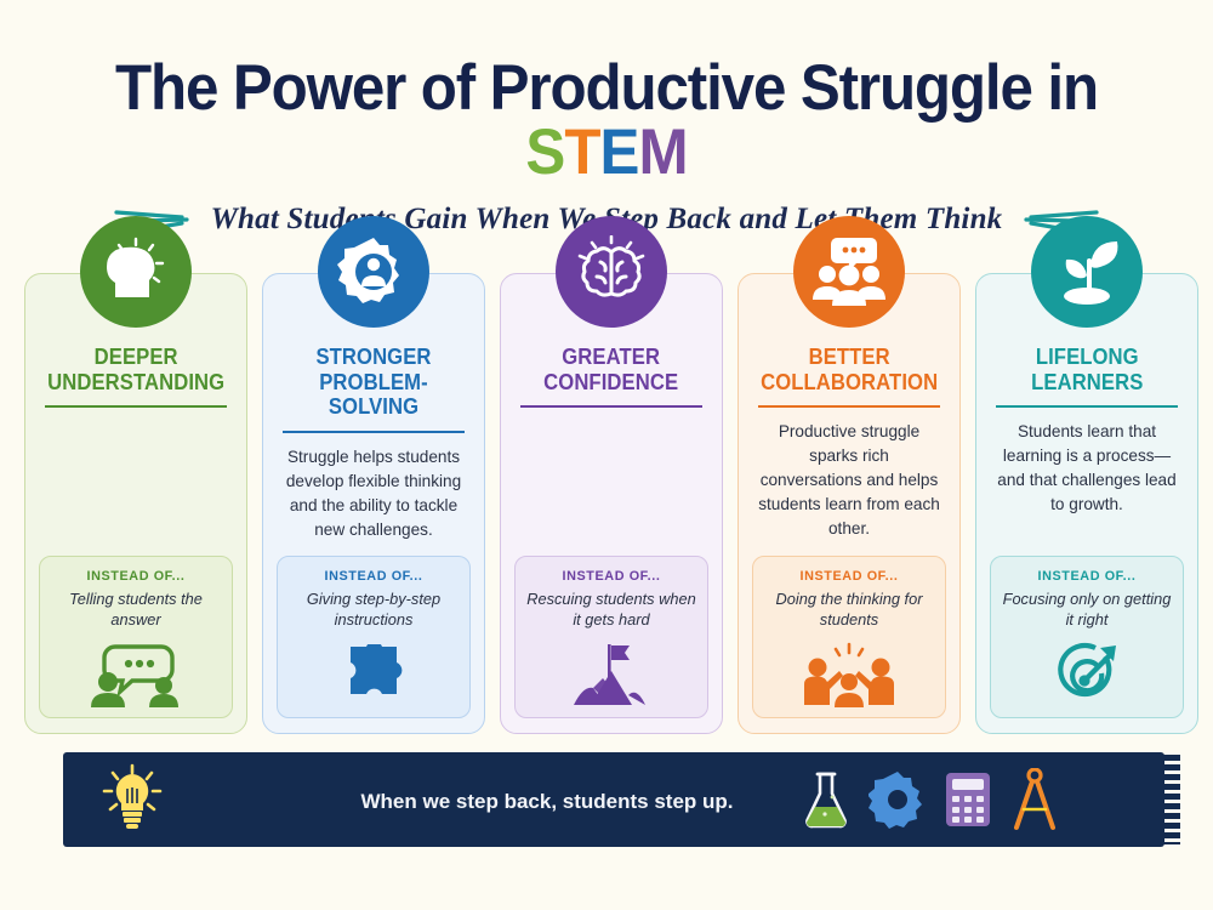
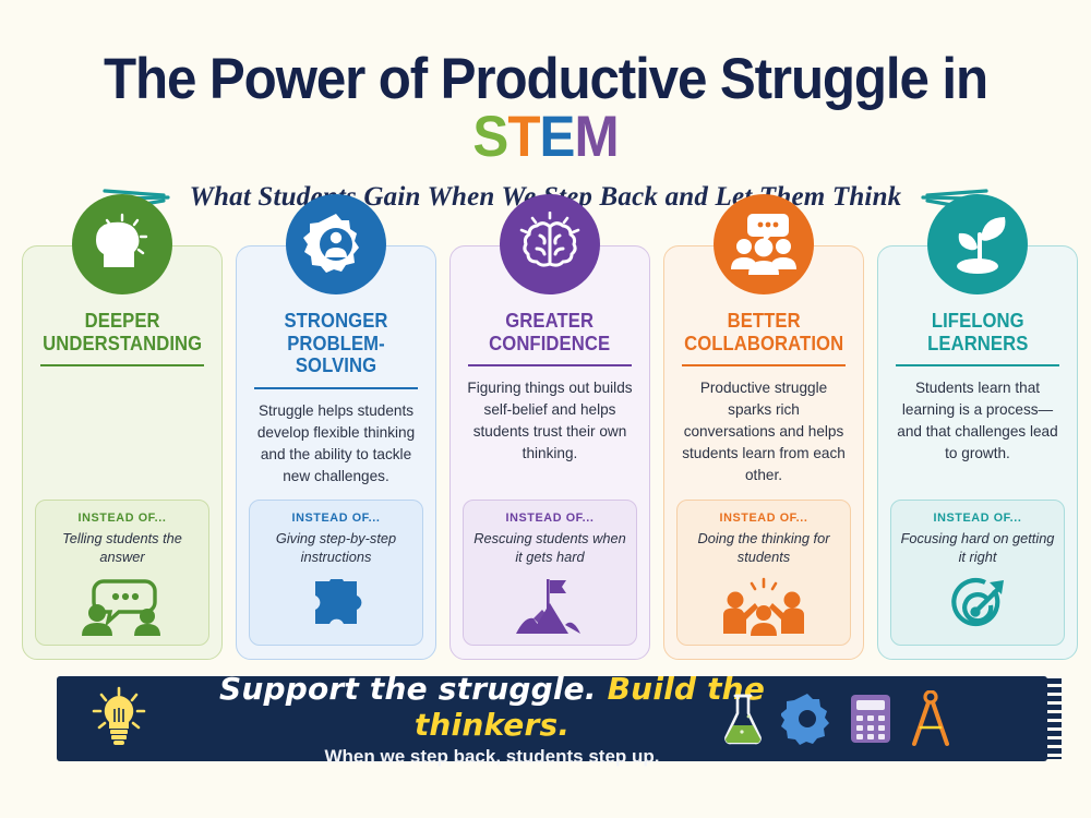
  The Power of Productive Struggle in STEM
  What Stud Gain When Wep Back and Lehem Think
  DEEPER
  UNDERSTANDING
  INSTEAD OF...
  Telling students the answer
  STRONGER
  PROBLEM-SOLVING
  Struggle helps students develop flexible thinking and the ability to tackle new challenges.
  INSTEAD OF...
  Giving step-by-step instructions
  GREATER
  CONFIDENCE
+ Figuring things out builds self-belief and helps students trust their own thinking.
  INSTEAD OF...
  Rescuing students when it gets hard
  BETTER
  COLLABORATION
  Productive struggle sparks rich conversations and helps students learn from each other.
  INSTEAD OF...
  Doing the thinking for students
  LIFELONG
  LEARNERS
  Students learn that learning is a process—and that challenges lead to growth.
  INSTEAD OF...
- Focusing only on getting it right
+ Focusing hard on getting it right
+ Support the struggle. Build the thinkers.
  When we step back, students step up.
